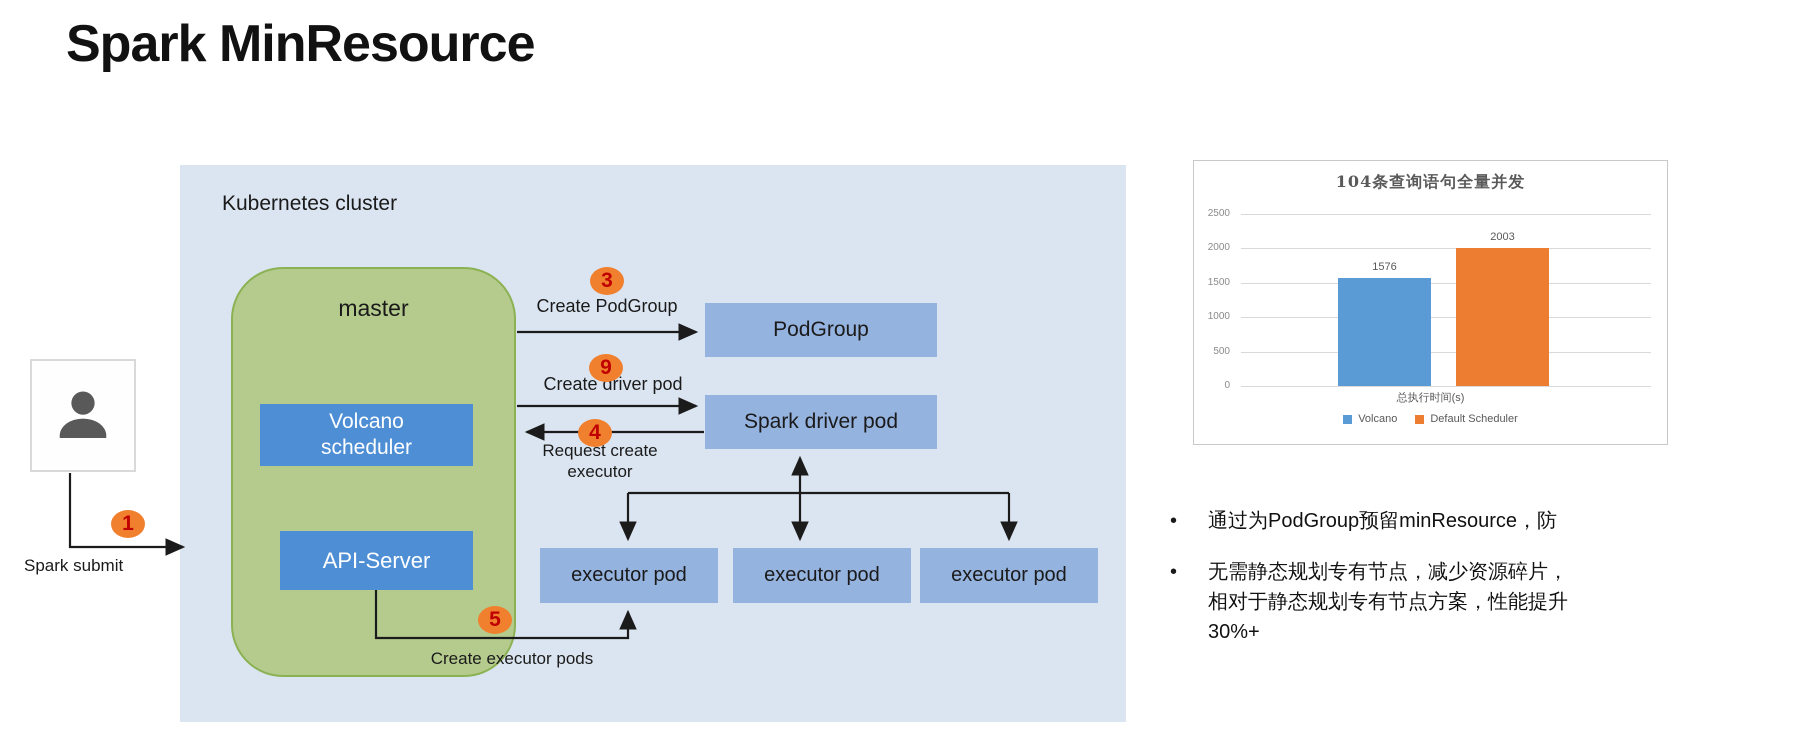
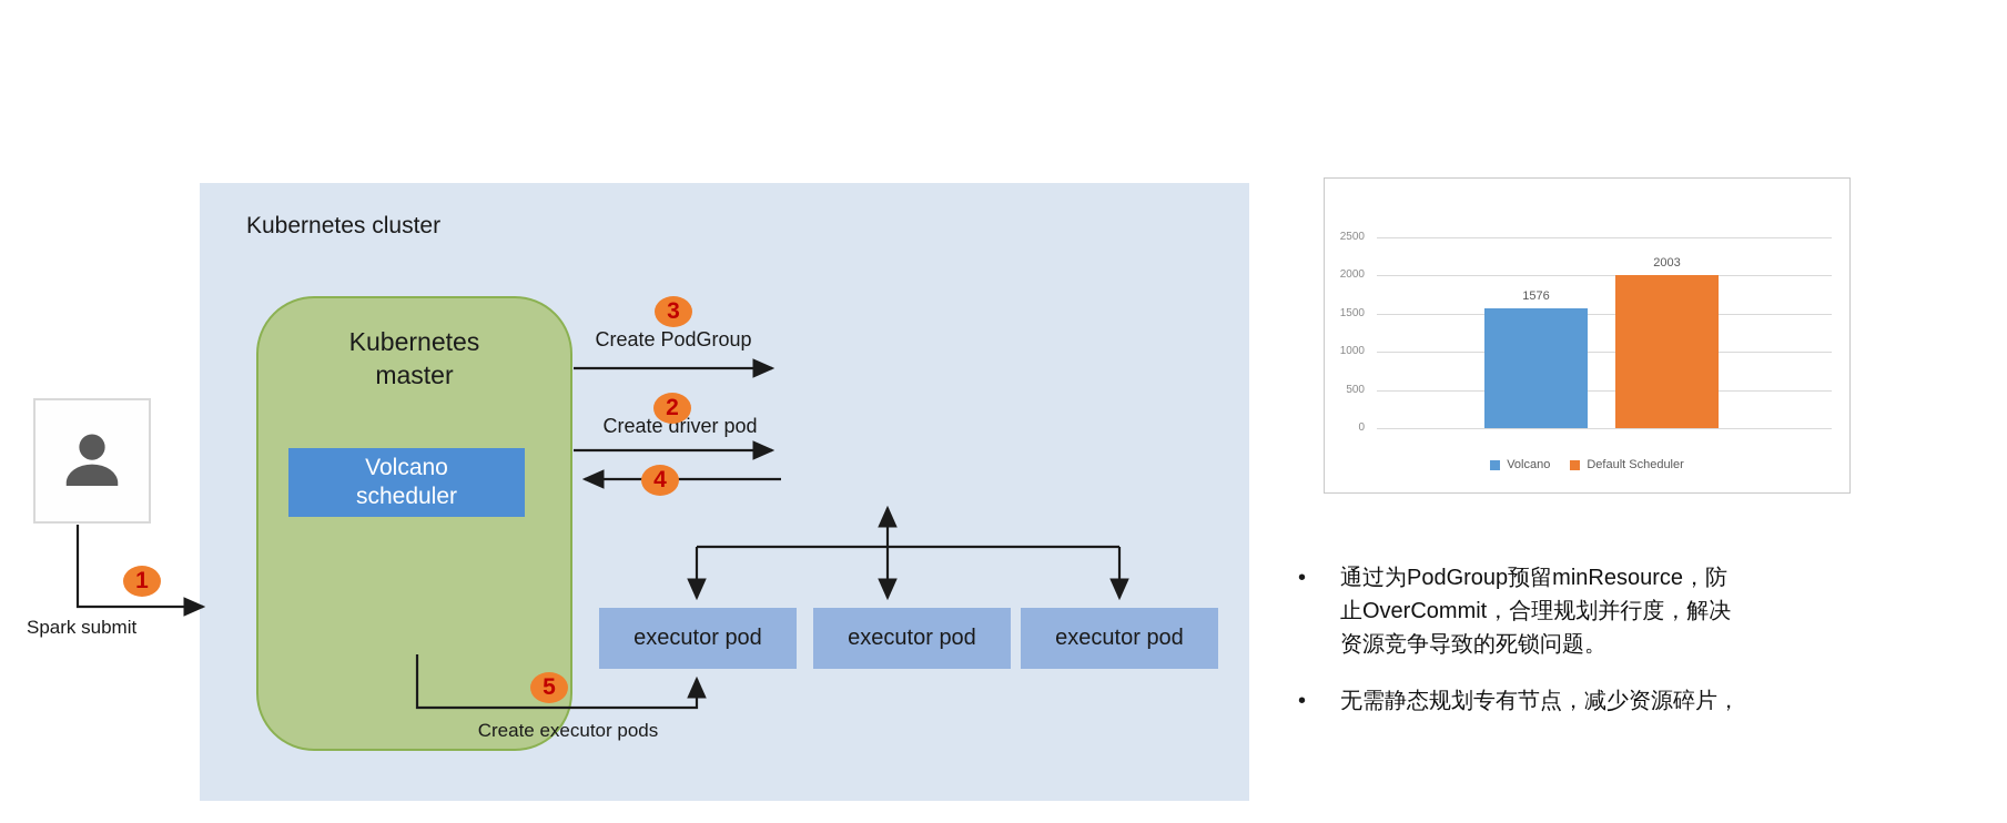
- Spark MinResource
  Kubernetes cluster
+ Kubernetes
  master
  Volcano
  scheduler
- API-Server
- PodGroup
- Spark driver pod
  executor pod
  executor pod
  executor pod
  Spark submit
  1
- 9
+ 2
  3
  4
  5
  Create PodGroup
  Create driver pod
- Request create
- executor
  Create executor pods
- 104条查询语句全量并发
- 总执行时间(s)
  Volcano
  Default Scheduler
  0
  500
  1000
  1500
  2000
  2500
  1576
  2003
  •
  通过为PodGroup预留minResource，防
+ 止OverCommit，合理规划并行度，解决
+ 资源竞争导致的死锁问题。
  •
  无需静态规划专有节点，减少资源碎片，
- 相对于静态规划专有节点方案，性能提升
- 30%+
